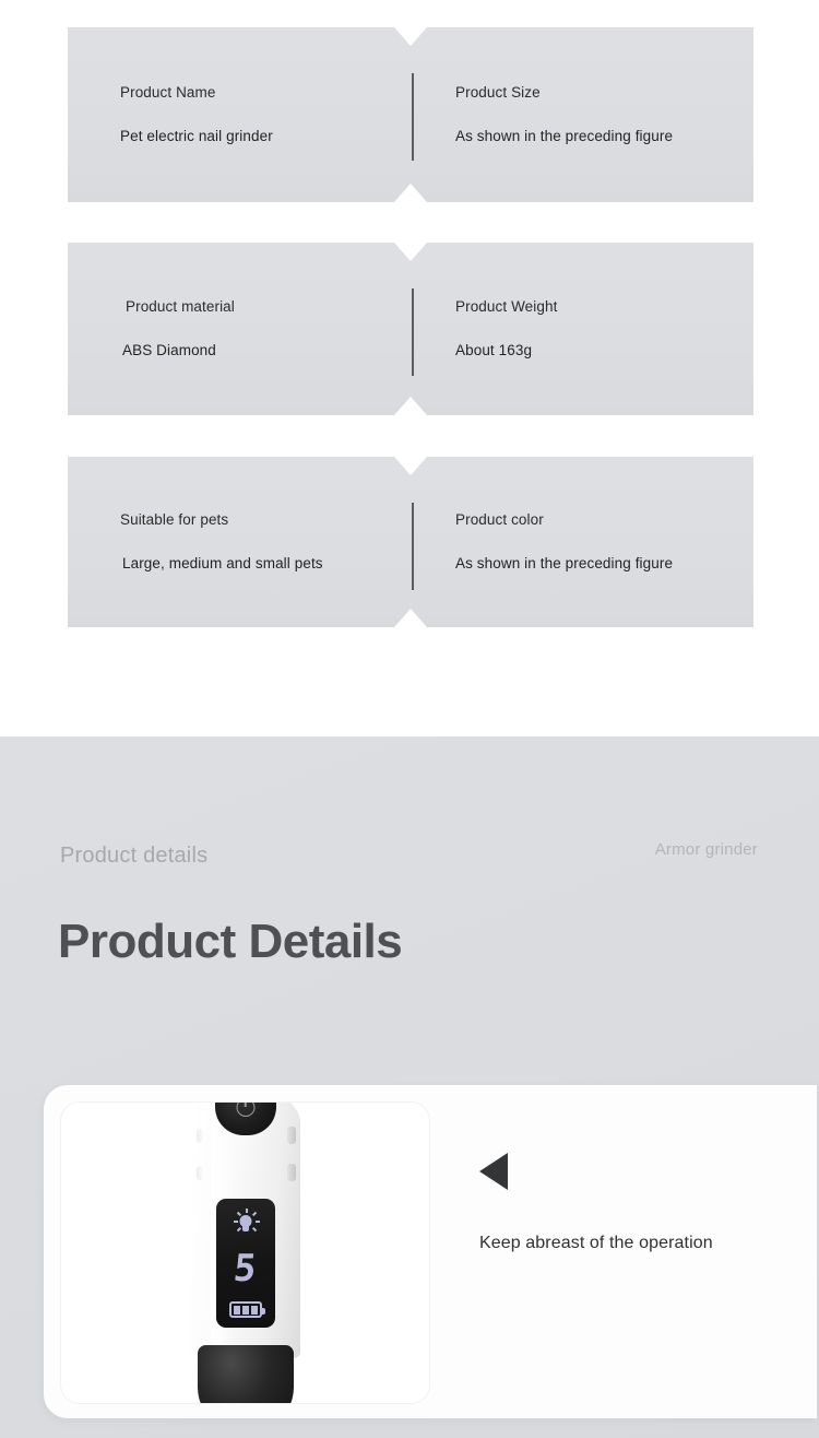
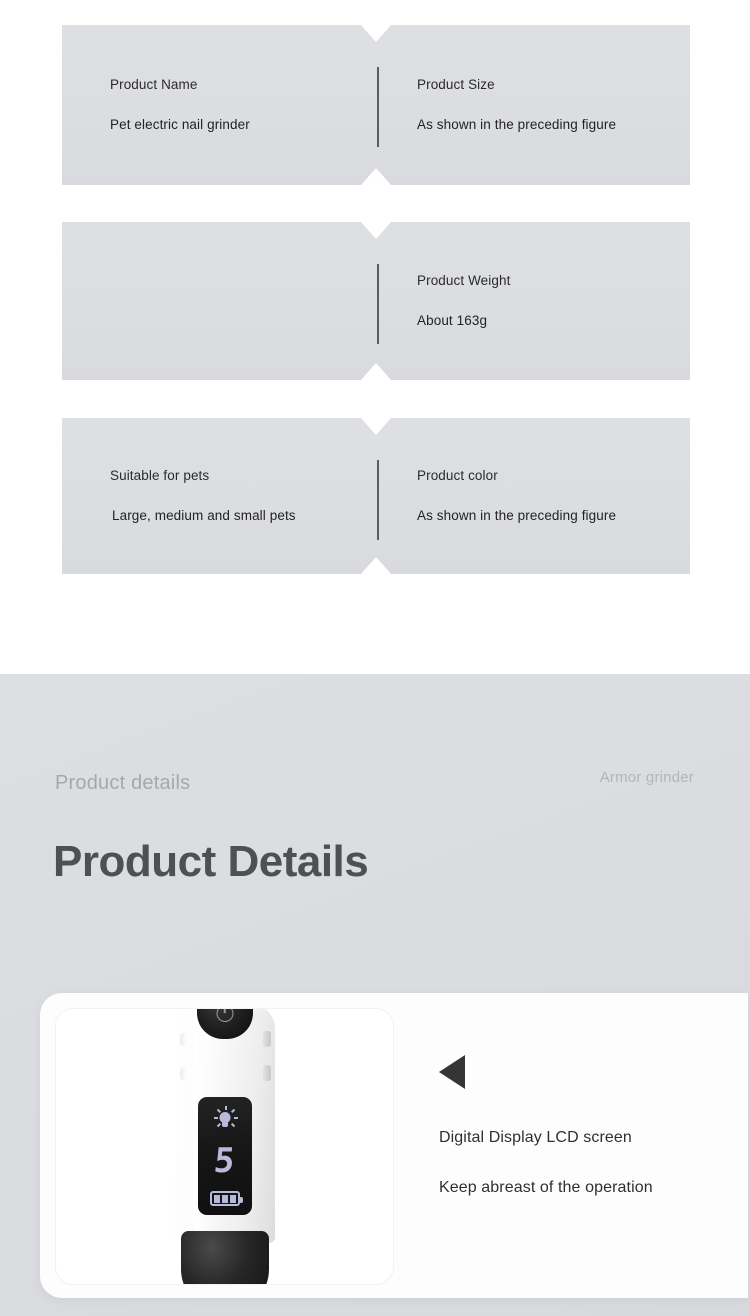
  Product Name
  Pet electric nail grinder
  Product Size
  As shown in the preceding figure
- Product material
- ABS Diamond
  Product Weight
  About 163g
  Suitable for pets
  Large, medium and small pets
  Product color
  As shown in the preceding figure
  Product details
  Armor grinder
  Product Details
+ Digital Display LCD screen
  Keep abreast of the operation
